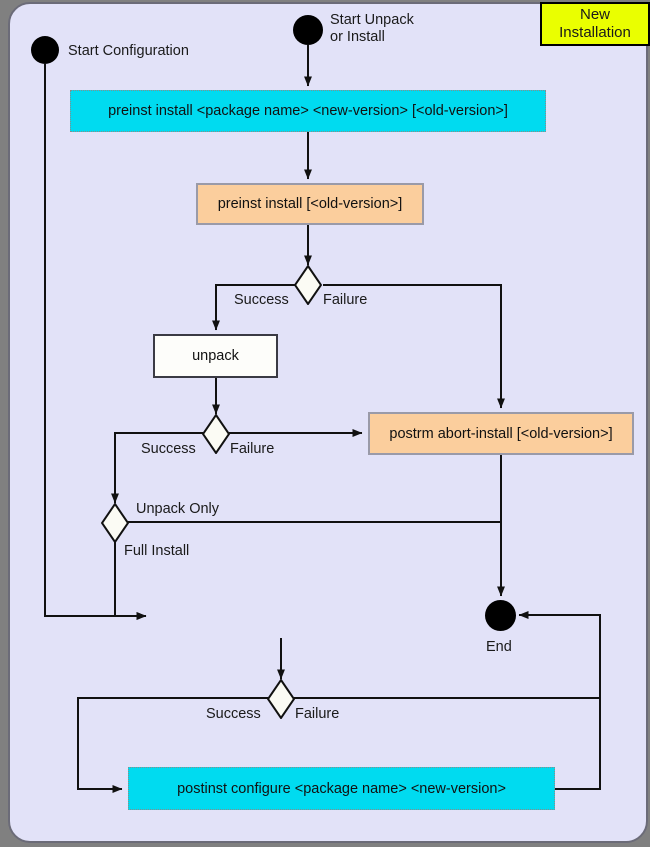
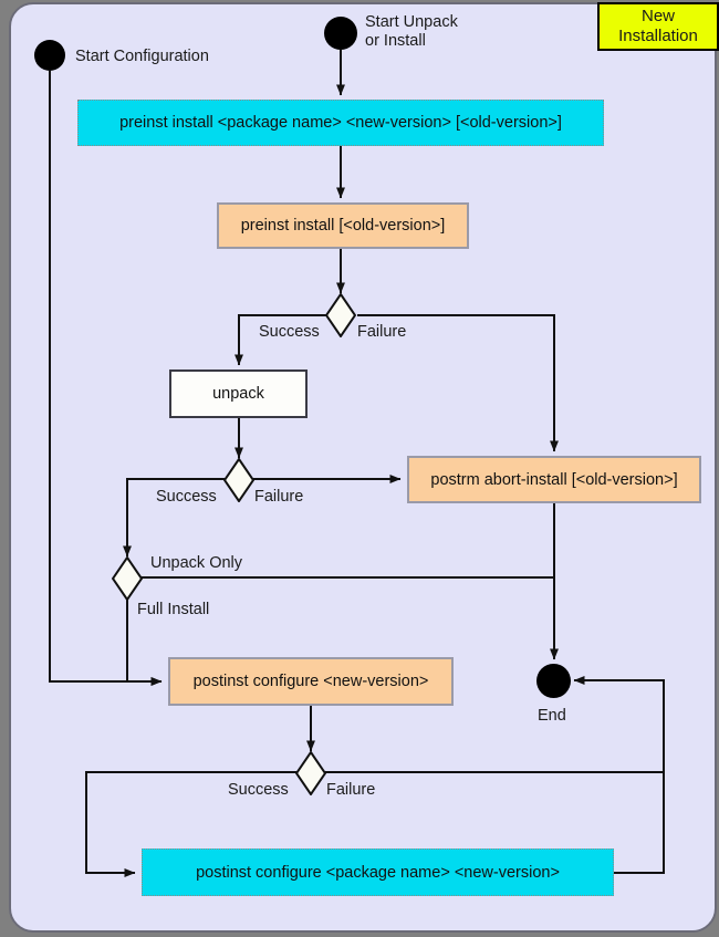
  New
  Installation
  Start Configuration
  Start Unpack
  or Install
  preinst install <package name> <new-version> [<old-version>]
  preinst install [<old-version>]
  unpack
  postrm abort-install [<old-version>]
+ postinst configure <new-version>
  postinst configure <package name> <new-version>
  Success
  Failure
  Success
  Failure
  Unpack Only
  Full Install
  Success
  Failure
  End
